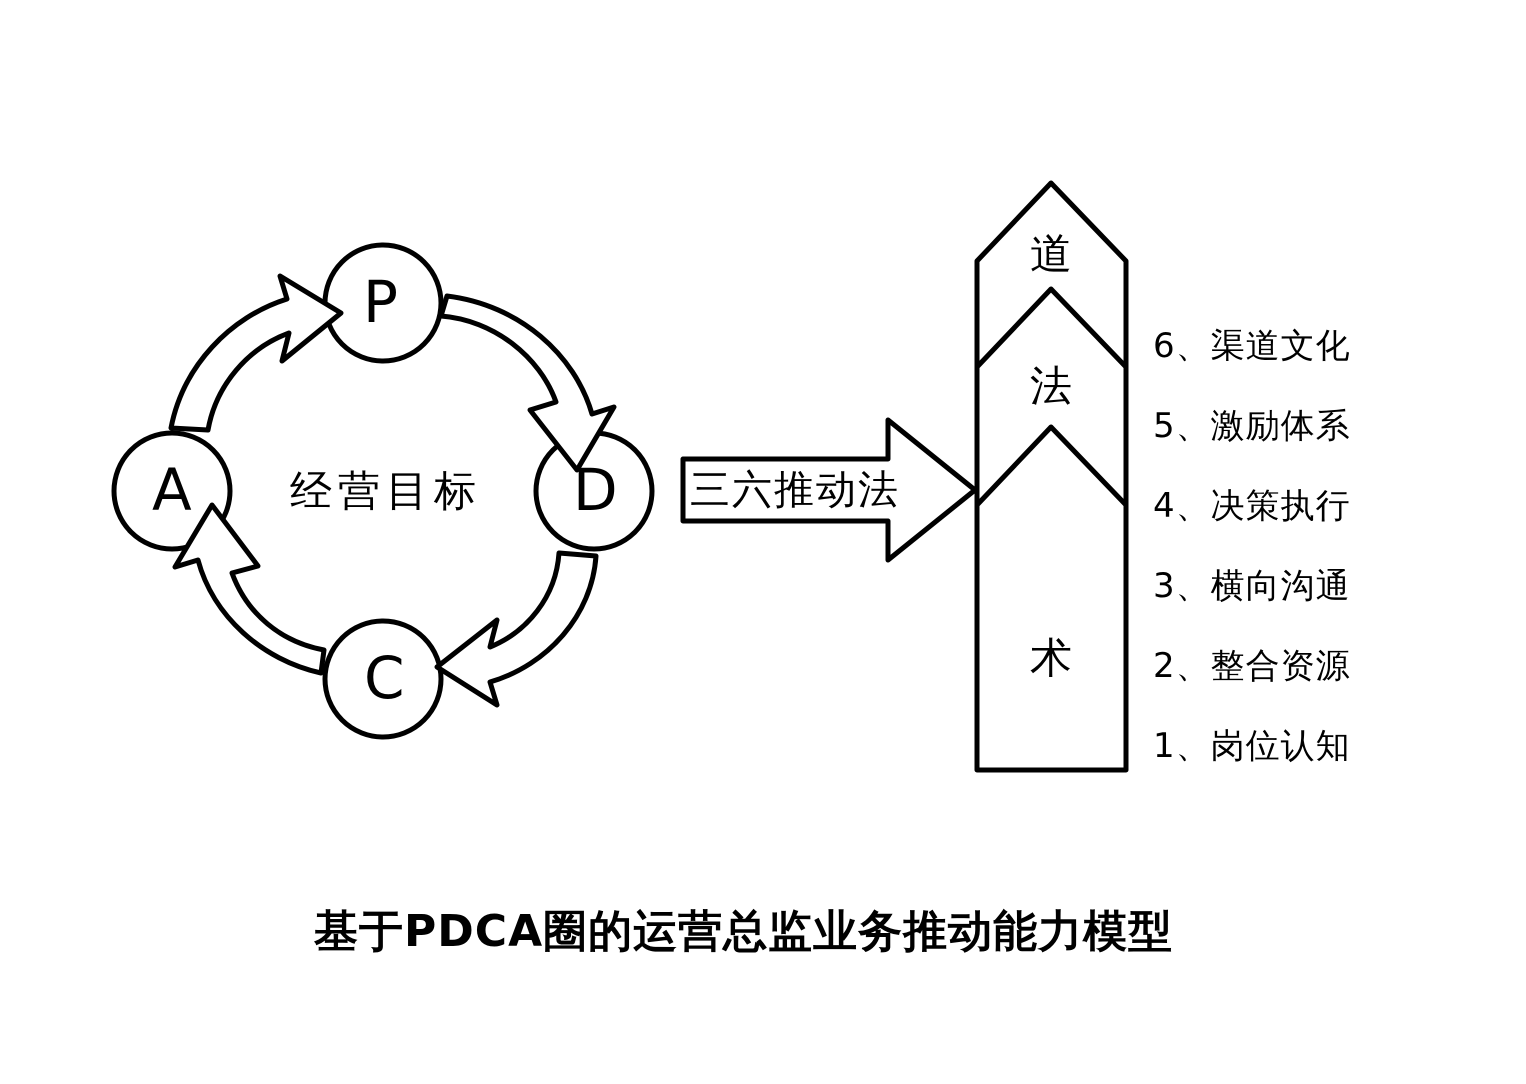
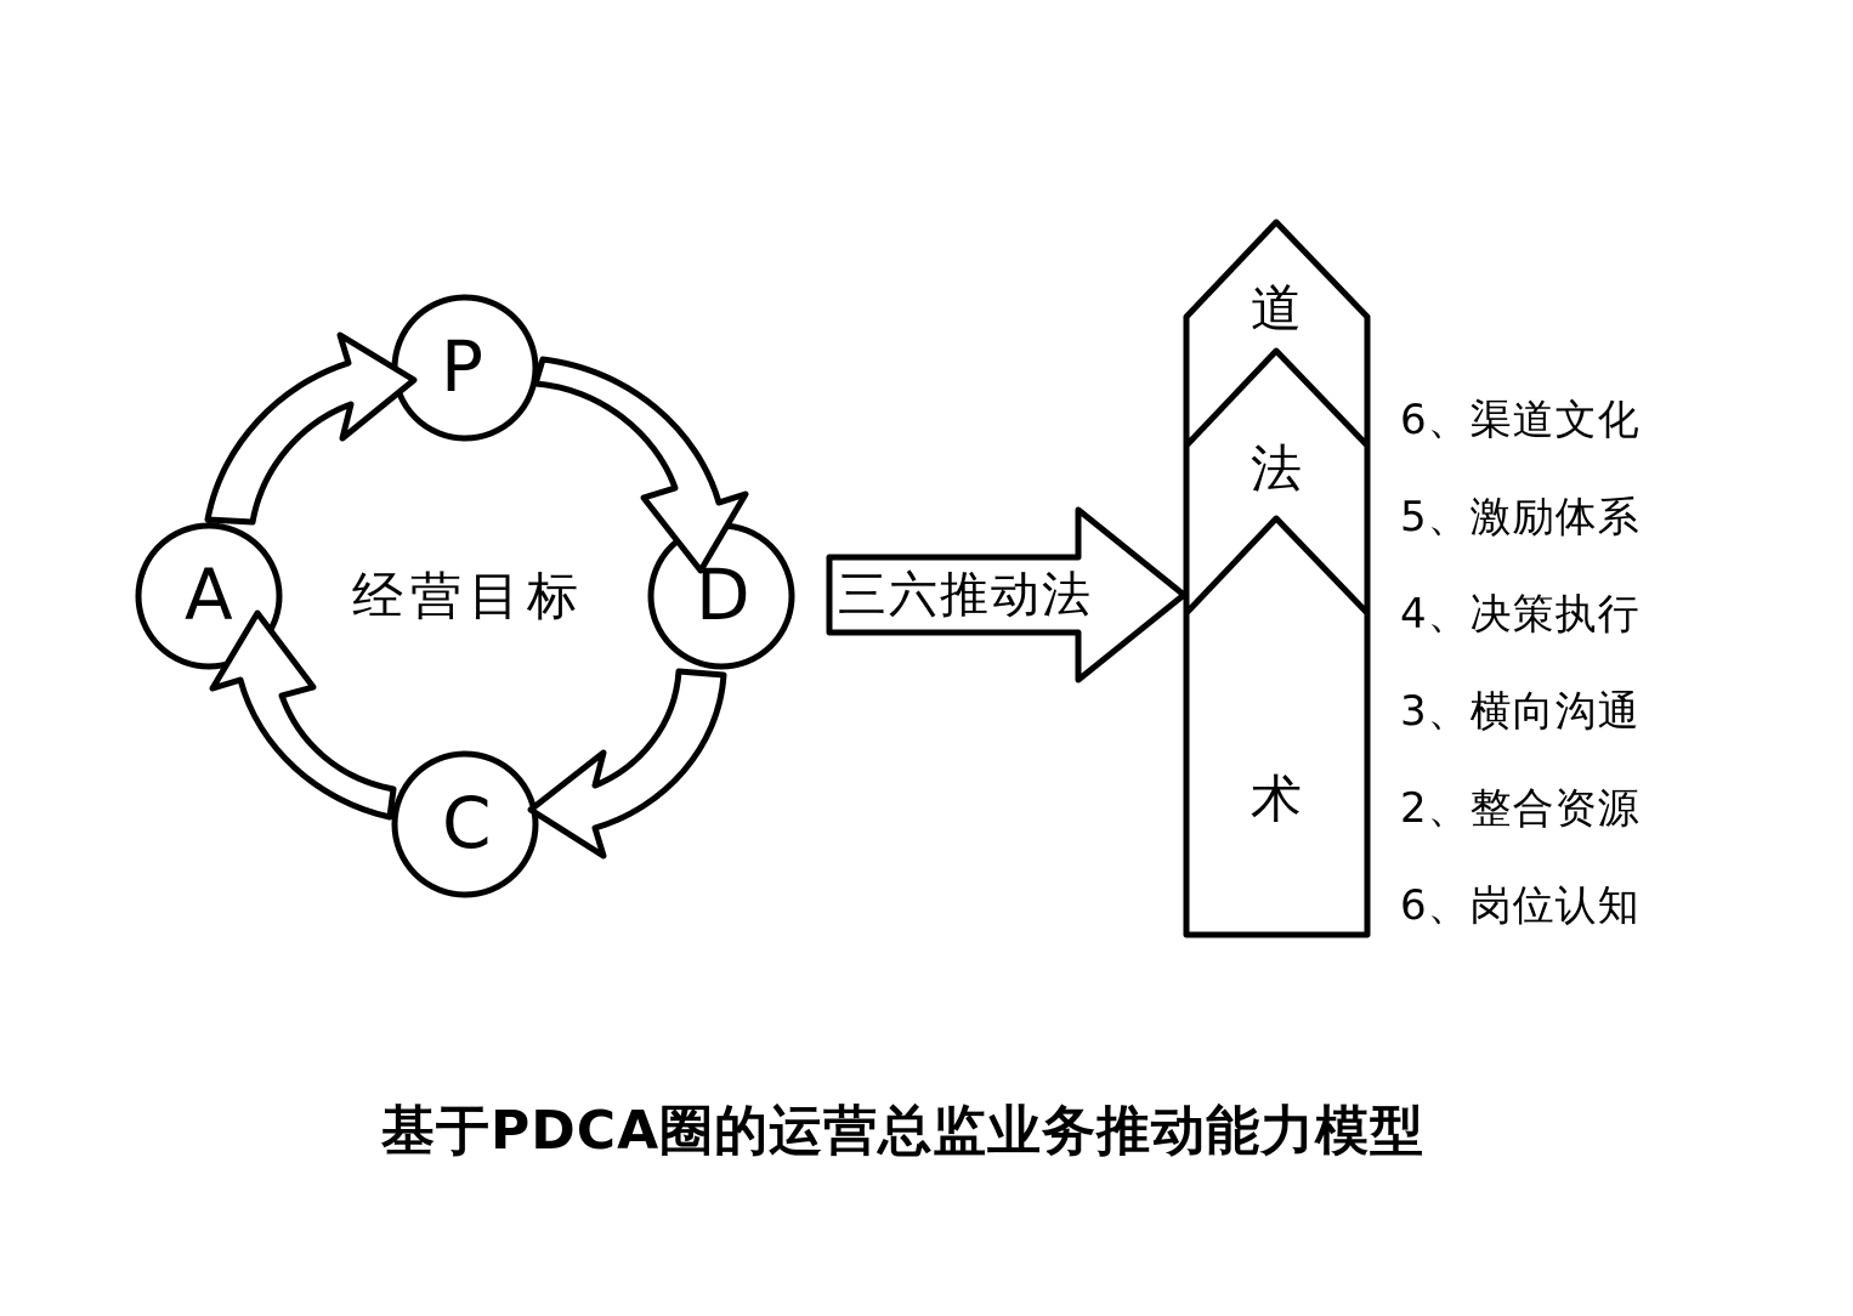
  P
  D
  C
  A
  经营目标
  三六推动法
  道
  法
  术
  6、渠道文化
  5、激励体系
  4、决策执行
  3、横向沟通
  2、整合资源
- 1、岗位认知
+ 6、岗位认知
  基于PDCA圈的运营总监业务推动能力模型
